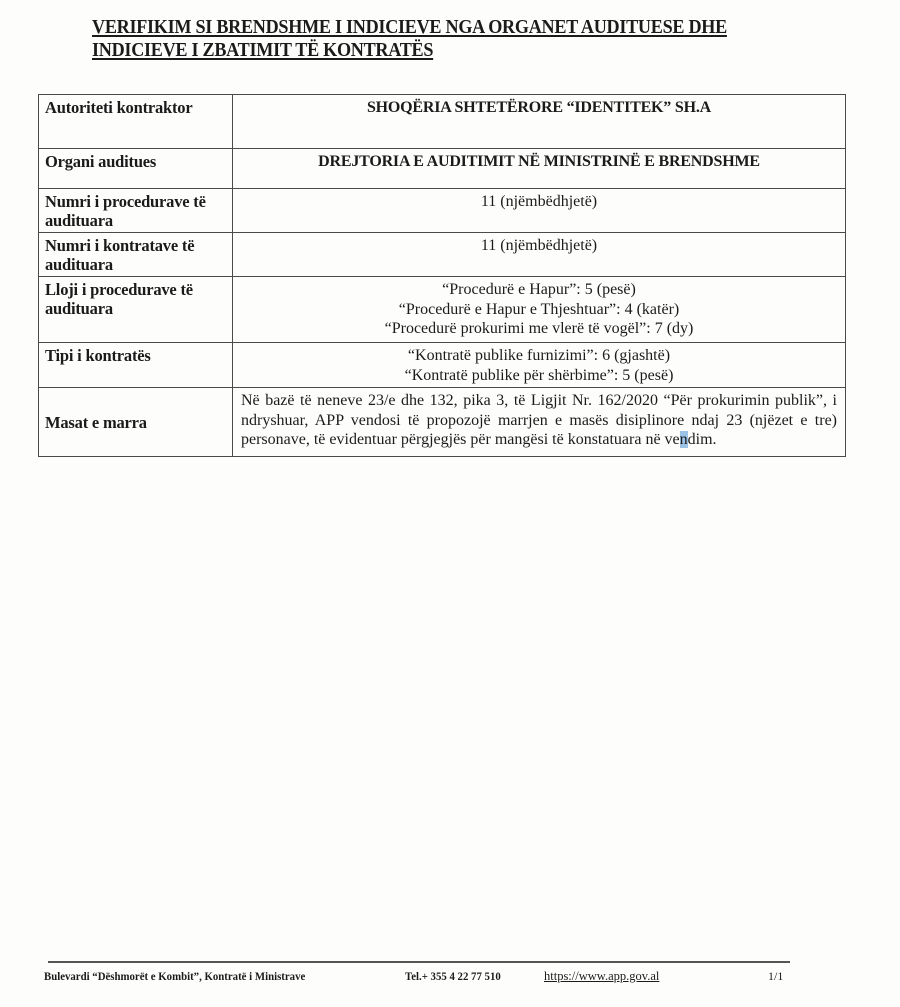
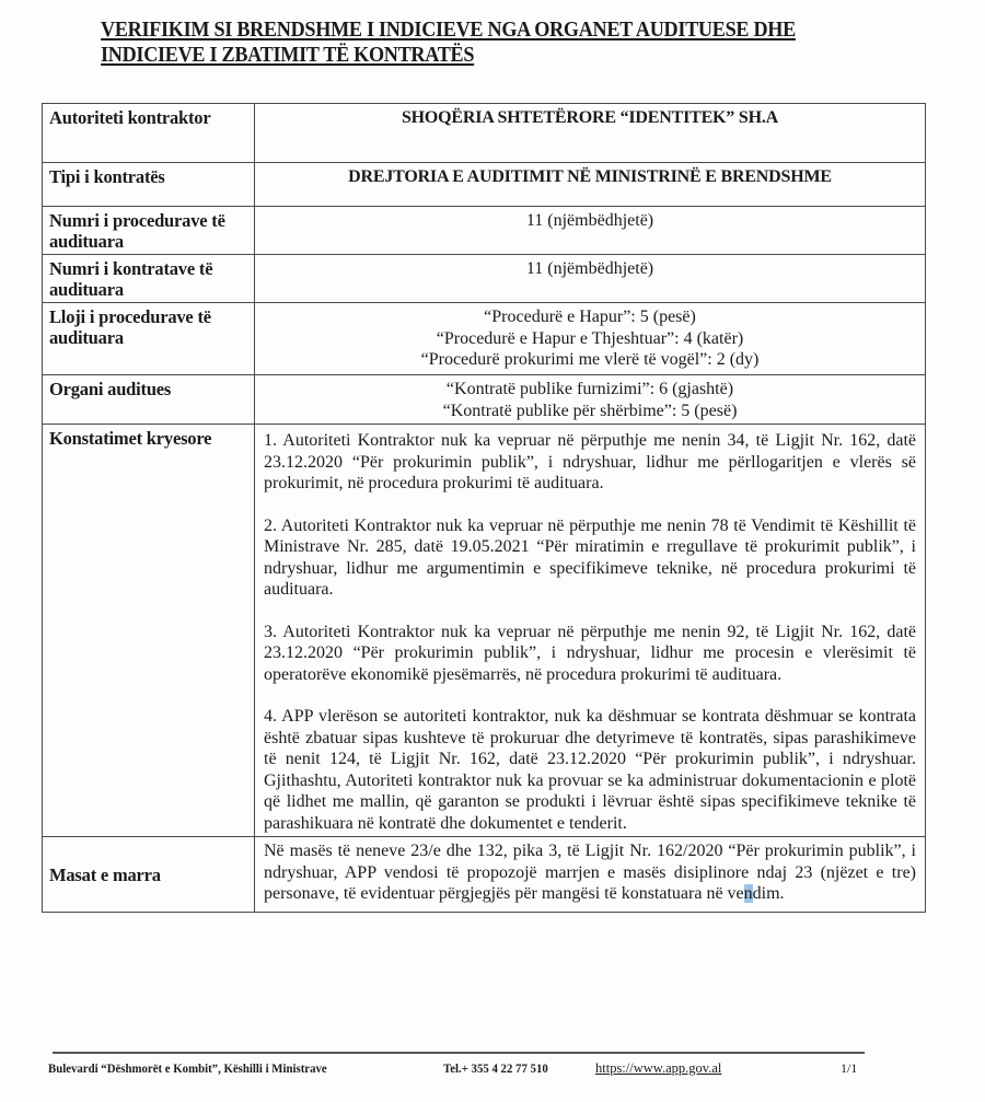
  VERIFIKIM SI BRENDSHME I INDICIEVE NGA ORGANET AUDITUESE DHE
  INDICIEVE I ZBATIMIT TË KONTRATËS
  Autoriteti kontraktor	SHOQËRIA SHTETËRORE “IDENTITEK” SH.A
- Organi auditues	DREJTORIA E AUDITIMIT NË MINISTRINË E BRENDSHME
+ Tipi i kontratës	DREJTORIA E AUDITIMIT NË MINISTRINË E BRENDSHME
  Numri i procedurave të audituara	11 (njëmbëdhjetë)
  Numri i kontratave të audituara	11 (njëmbëdhjetë)
- Lloji i procedurave të audituara	“Procedurë e Hapur”: 5 (pesë) “Procedurë e Hapur e Thjeshtuar”: 4 (katër) “Procedurë prokurimi me vlerë të vogël”: 7 (dy)
+ Lloji i procedurave të audituara	“Procedurë e Hapur”: 5 (pesë) “Procedurë e Hapur e Thjeshtuar”: 4 (katër) “Procedurë prokurimi me vlerë të vogël”: 2 (dy)
- Tipi i kontratës	“Kontratë publike furnizimi”: 6 (gjashtë) “Kontratë publike për shërbime”: 5 (pesë)
+ Organi auditues	“Kontratë publike furnizimi”: 6 (gjashtë) “Kontratë publike për shërbime”: 5 (pesë)
+ Konstatimet kryesore	1. Autoriteti Kontraktor nuk ka vepruar në përputhje me nenin 34, të Ligjit Nr. 162, datë 23.12.2020 “Për prokurimin publik”, i ndryshuar, lidhur me përllogaritjen e vlerës së prokurimit, në procedura prokurimi të audituara. 2. Autoriteti Kontraktor nuk ka vepruar në përputhje me nenin 78 të Vendimit të Këshillit të Ministrave Nr. 285, datë 19.05.2021 “Për miratimin e rregullave të prokurimit publik”, i ndryshuar, lidhur me argumentimin e specifikimeve teknike, në procedura prokurimi të audituara. 3. Autoriteti Kontraktor nuk ka vepruar në përputhje me nenin 92, të Ligjit Nr. 162, datë 23.12.2020 “Për prokurimin publik”, i ndryshuar, lidhur me procesin e vlerësimit të operatorëve ekonomikë pjesëmarrës, në procedura prokurimi të audituara. 4. APP vlerëson se autoriteti kontraktor, nuk ka dëshmuar se kontrata dëshmuar se kontrata është zbatuar sipas kushteve të prokuruar dhe detyrimeve të kontratës, sipas parashikimeve të nenit 124, të Ligjit Nr. 162, datë 23.12.2020 “Për prokurimin publik”, i ndryshuar. Gjithashtu, Autoriteti kontraktor nuk ka provuar se ka administruar dokumentacionin e plotë që lidhet me mallin, që garanton se produkti i lëvruar është sipas specifikimeve teknike të parashikuara në kontratë dhe dokumentet e tenderit.
- Masat e marra	Në bazë të neneve 23/e dhe 132, pika 3, të Ligjit Nr. 162/2020 “Për prokurimin publik”, i ndryshuar, APP vendosi të propozojë marrjen e masës disiplinore ndaj 23 (njëzet e tre) personave, të evidentuar përgjegjës për mangësi të konstatuara në vendim.
+ Masat e marra	Në masës të neneve 23/e dhe 132, pika 3, të Ligjit Nr. 162/2020 “Për prokurimin publik”, i ndryshuar, APP vendosi të propozojë marrjen e masës disiplinore ndaj 23 (njëzet e tre) personave, të evidentuar përgjegjës për mangësi të konstatuara në vendim.
- Bulevardi “Dëshmorët e Kombit”, Kontratë i Ministrave
+ Bulevardi “Dëshmorët e Kombit”, Këshilli i Ministrave
  Tel.+ 355 4 22 77 510
  https://www.app.gov.al
  1/1
